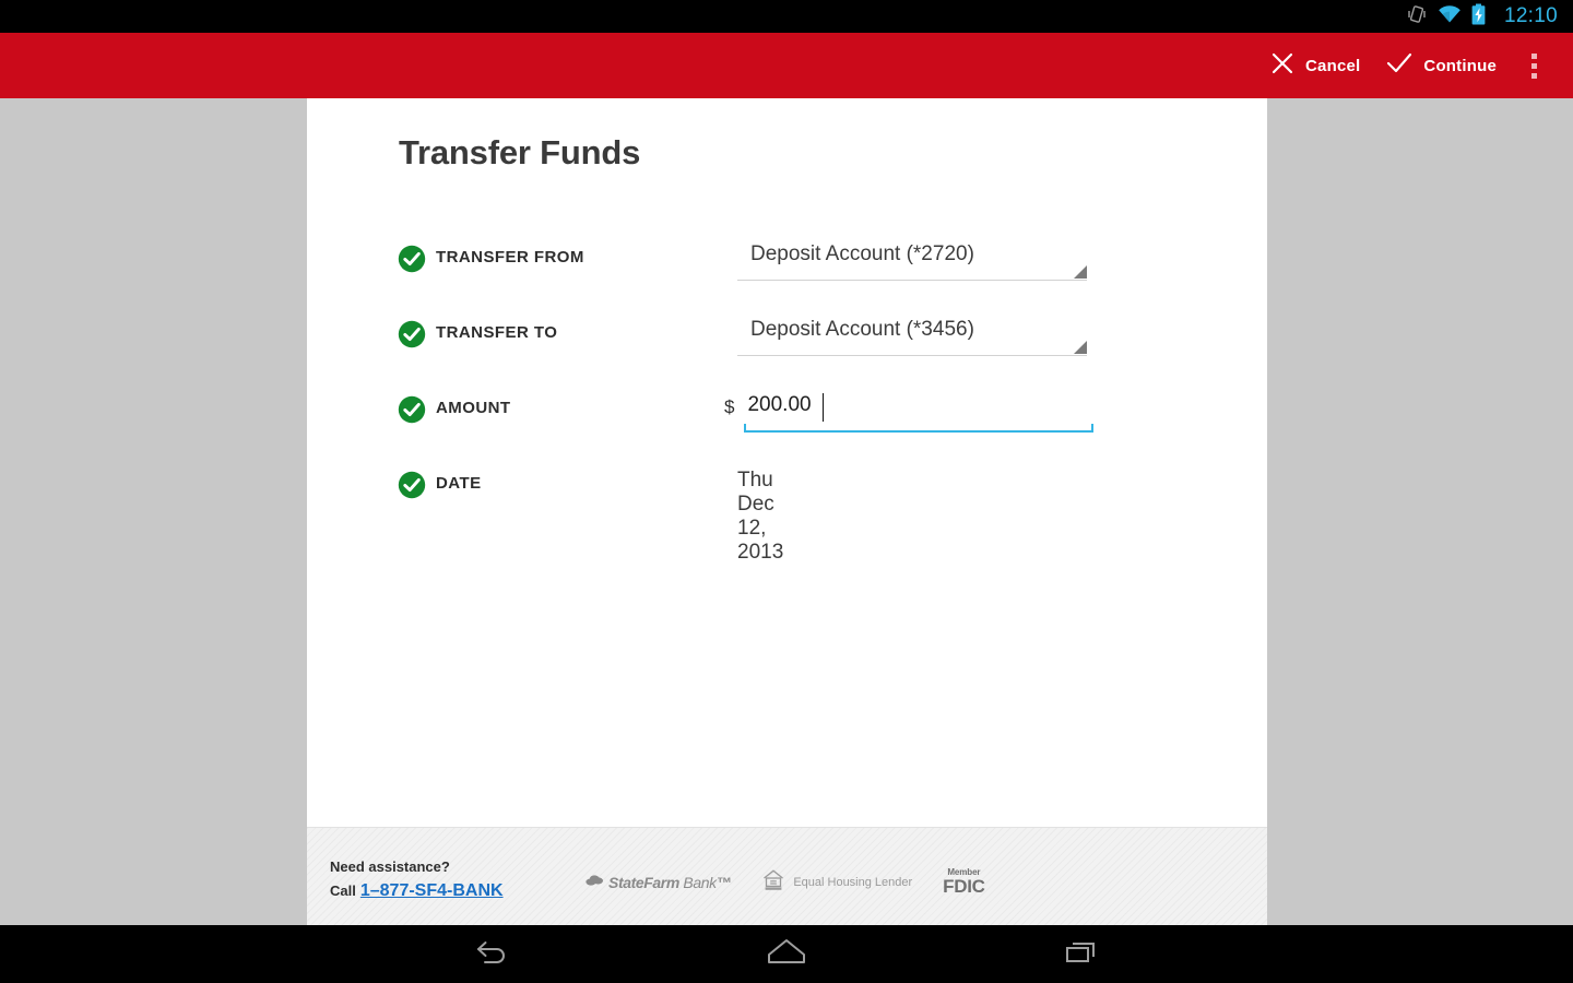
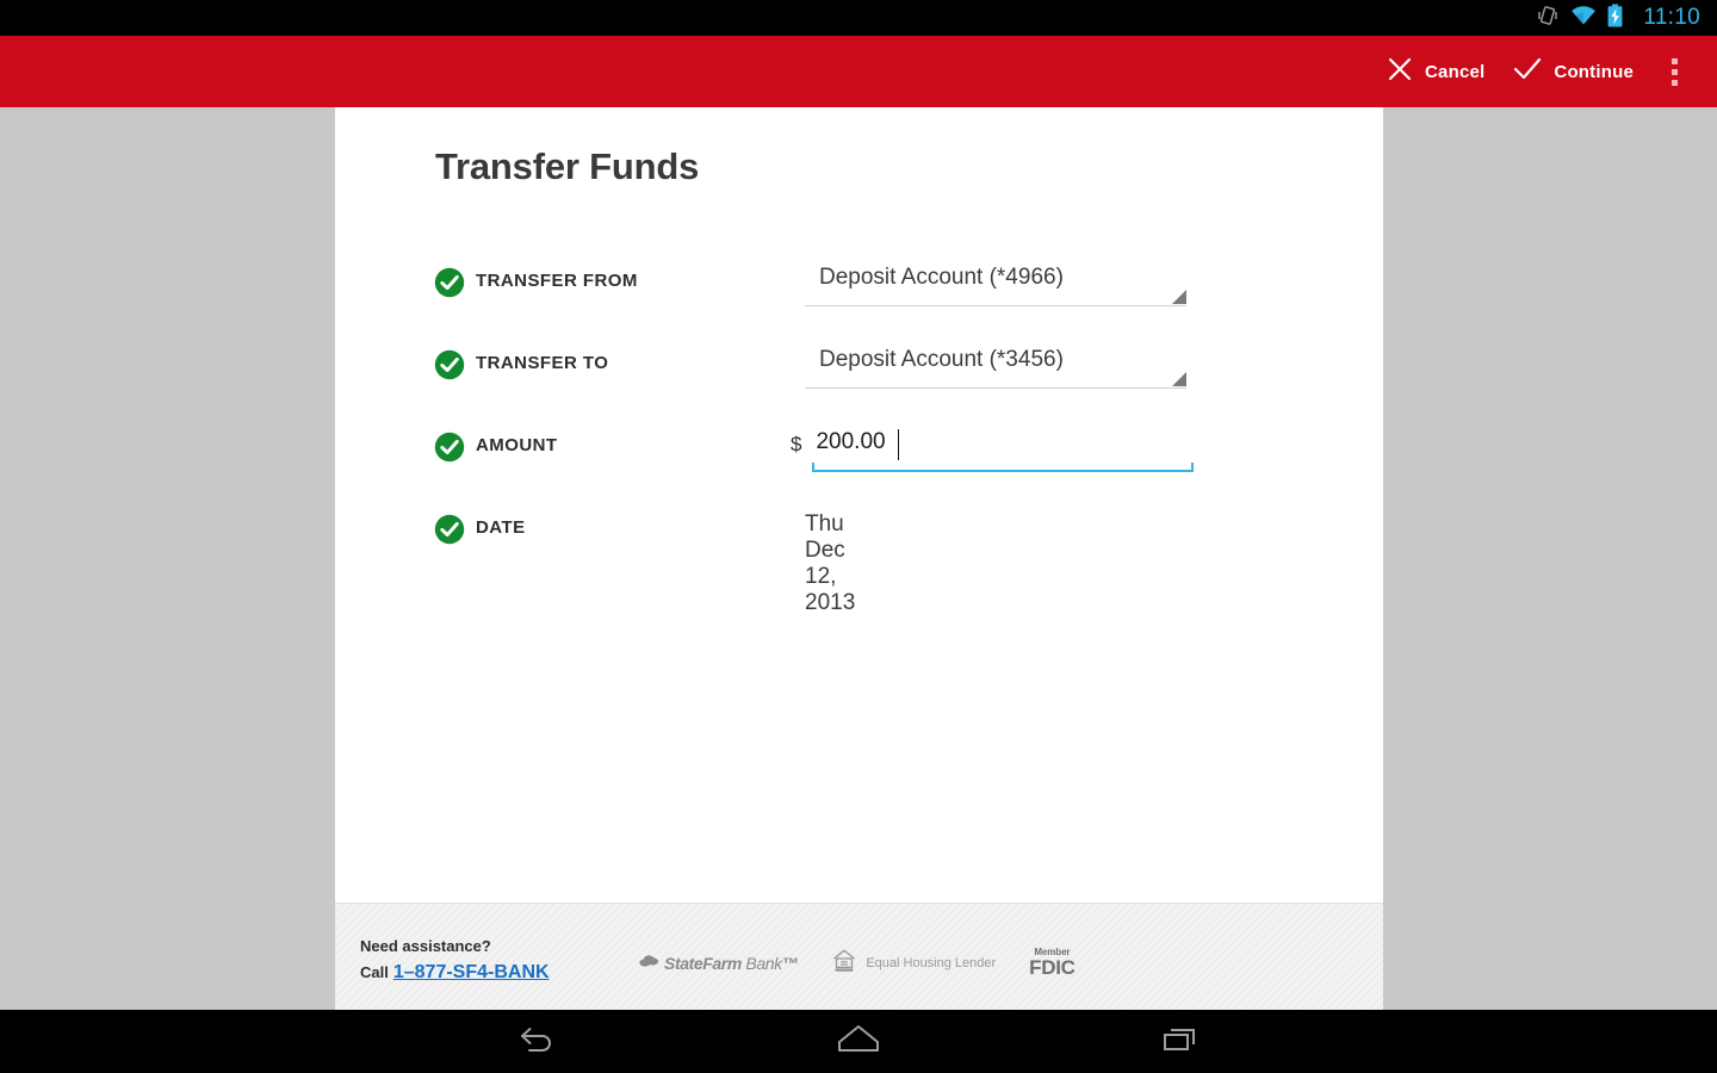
- 12:10
+ 11:10
  Cancel
  Continue
  Transfer Funds
  TRANSFER FROM
- Deposit Account (*2720)
+ Deposit Account (*4966)
  TRANSFER TO
  Deposit Account (*3456)
  AMOUNT
  $
  200.00
  DATE
  Thu Dec 12, 2013
  Need assistance?
  Call 1–877-SF4-BANK
  StateFarm Bank™
  Equal Housing Lender
  Member
  FDIC
